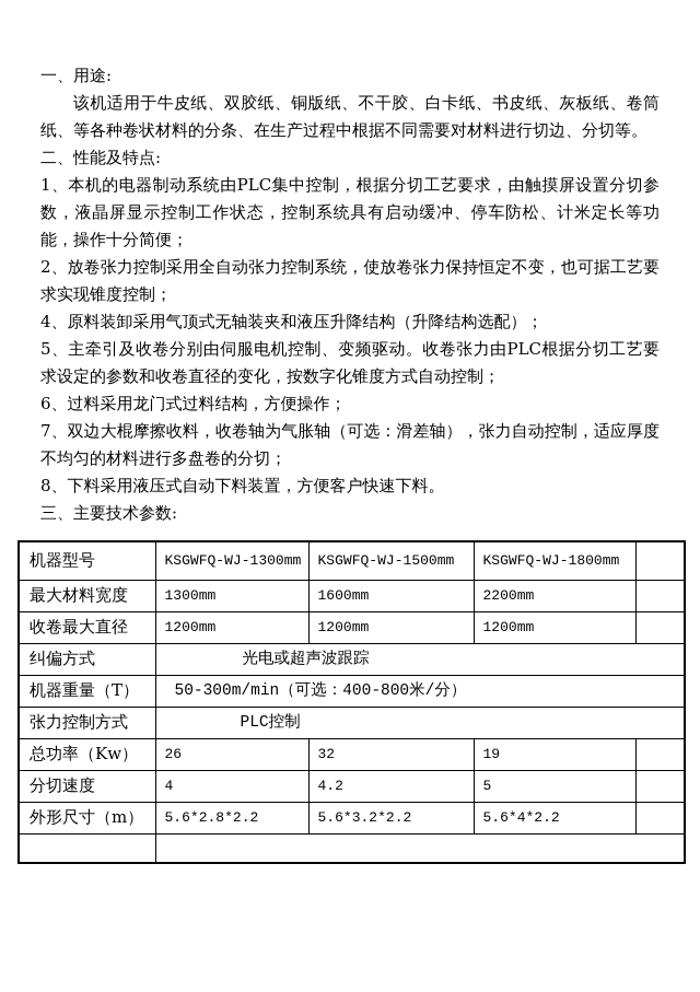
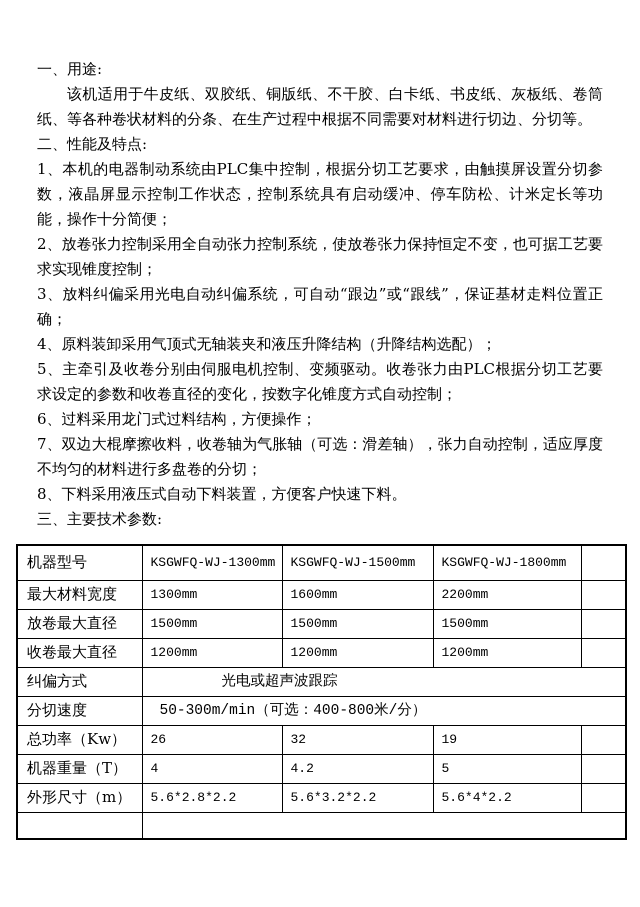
  一、用途:
  该机适用于牛皮纸、双胶纸、铜版纸、不干胶、白卡纸、书皮纸、灰板纸、卷筒纸、等各种卷状材料的分条、在生产过程中根据不同需要对材料进行切边、分切等。
  二、性能及特点:
  1、本机的电器制动系统由PLC集中控制，根据分切工艺要求，由触摸屏设置分切参数，液晶屏显示控制工作状态，控制系统具有启动缓冲、停车防松、计米定长等功能，操作十分简便；
  2、放卷张力控制采用全自动张力控制系统，使放卷张力保持恒定不变，也可据工艺要求实现锥度控制；
+ 3、放料纠偏采用光电自动纠偏系统，可自动“跟边”或“跟线”，保证基材走料位置正确；
  4、原料装卸采用气顶式无轴装夹和液压升降结构（升降结构选配）；
  5、主牵引及收卷分别由伺服电机控制、变频驱动。收卷张力由PLC根据分切工艺要求设定的参数和收卷直径的变化，按数字化锥度方式自动控制；
  6、过料采用龙门式过料结构，方便操作；
  7、双边大棍摩擦收料，收卷轴为气胀轴（可选：滑差轴），张力自动控制，适应厚度不均匀的材料进行多盘卷的分切；
  8、下料采用液压式自动下料装置，方便客户快速下料。
  三、主要技术参数:
  机器型号	KSGWFQ-WJ-1300mm	KSGWFQ-WJ-1500mm	KSGWFQ-WJ-1800mm
  最大材料宽度	1300mm	1600mm	2200mm
+ 放卷最大直径	1500mm	1500mm	1500mm
  收卷最大直径	1200mm	1200mm	1200mm
  纠偏方式	光电或超声波跟踪
- 机器重量（T）	50-300m/min（可选：400-800米/分）
+ 分切速度	50-300m/min（可选：400-800米/分）
- 张力控制方式	PLC控制
  总功率（Kw）	26	32	19
- 分切速度	4	4.2	5
+ 机器重量（T）	4	4.2	5
  外形尺寸（m）	5.6*2.8*2.2	5.6*3.2*2.2	5.6*4*2.2
